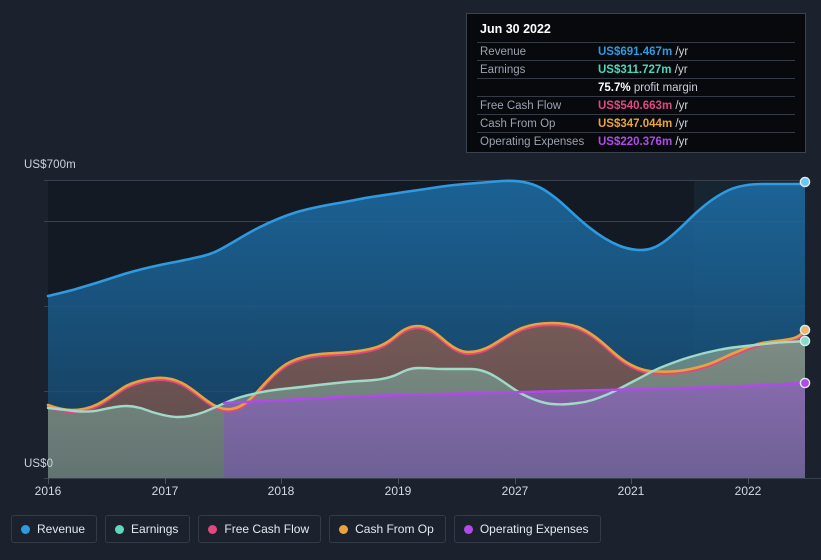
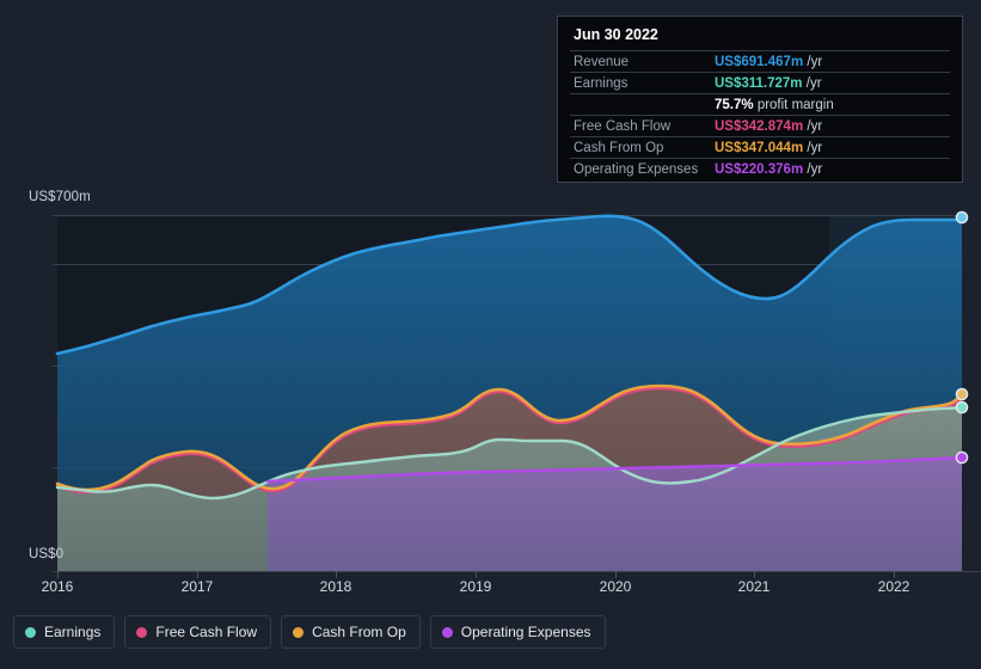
  US$700m
  US$0
  2016
  2017
  2018
  2019
- 2027
+ 2020
  2021
  2022
  Jun 30 2022
  Revenue	US$691.467m /yr
  Earnings	US$311.727m /yr
  	75.7% profit margin
- Free Cash Flow	US$540.663m /yr
+ Free Cash Flow	US$342.874m /yr
  Cash From Op	US$347.044m /yr
  Operating Expenses	US$220.376m /yr
- Revenue
  Earnings
  Free Cash Flow
  Cash From Op
  Operating Expenses
